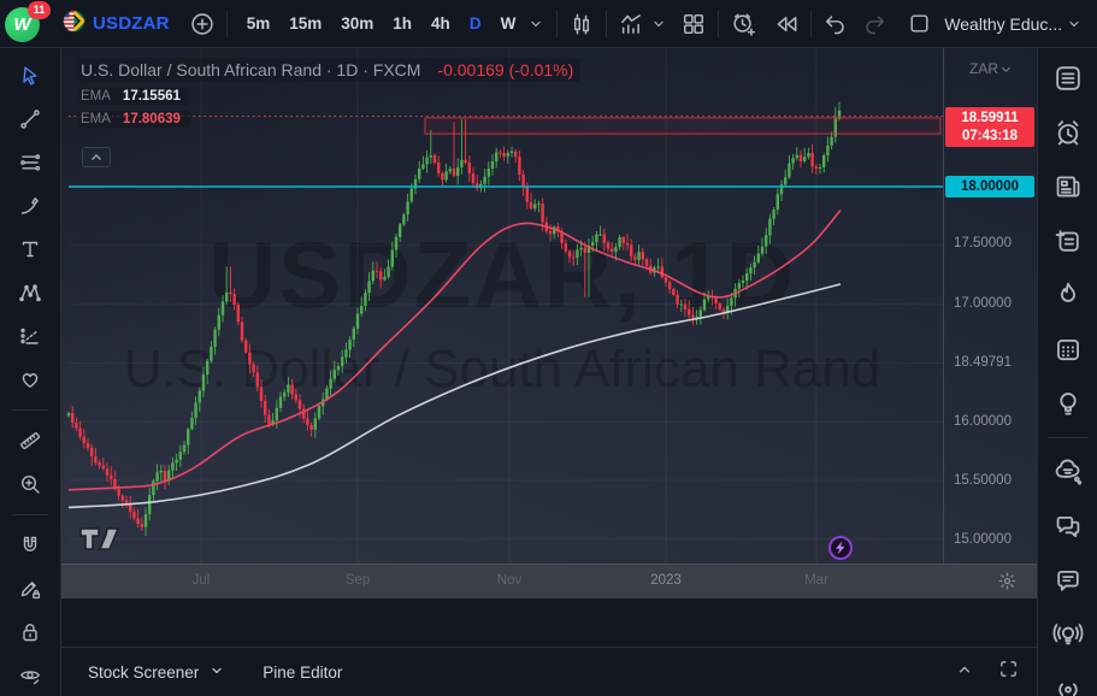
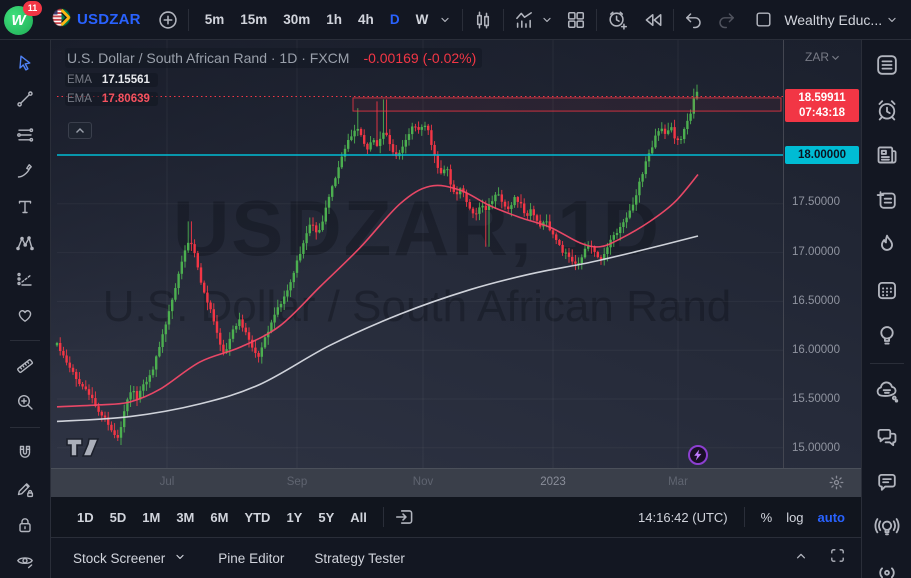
  W
  11
  USDZAR
  5m
  15m
  30m
  1h
  4h
  D
  W
  Wealthy Educ...
  USDZAR, 1D
  U.S. Dollar / Soth African Rand
  U.S. Dollar / South African Rand · 1D · FXCM
- -0.00169 (-0.01%)
+ -0.00169 (-0.02%)
  EMA
  17.15561
  EMA
  17.80639
  ZAR
  17.50000
  17.00000
- 18.49791
+ 16.50000
  16.00000
  15.50000
  15.00000
  18.59911
  07:43:18
  18.00000
  Jul
  Sep
  Nov
  2023
  Mar
+ 1D
+ 5D
+ 1M
+ 3M
+ 6M
+ YTD
+ 1Y
+ 5Y
+ All
+ 14:16:42 (UTC)
+ %
+ log
+ auto
  Stock Screener
  Pine Editor
+ Strategy Tester
